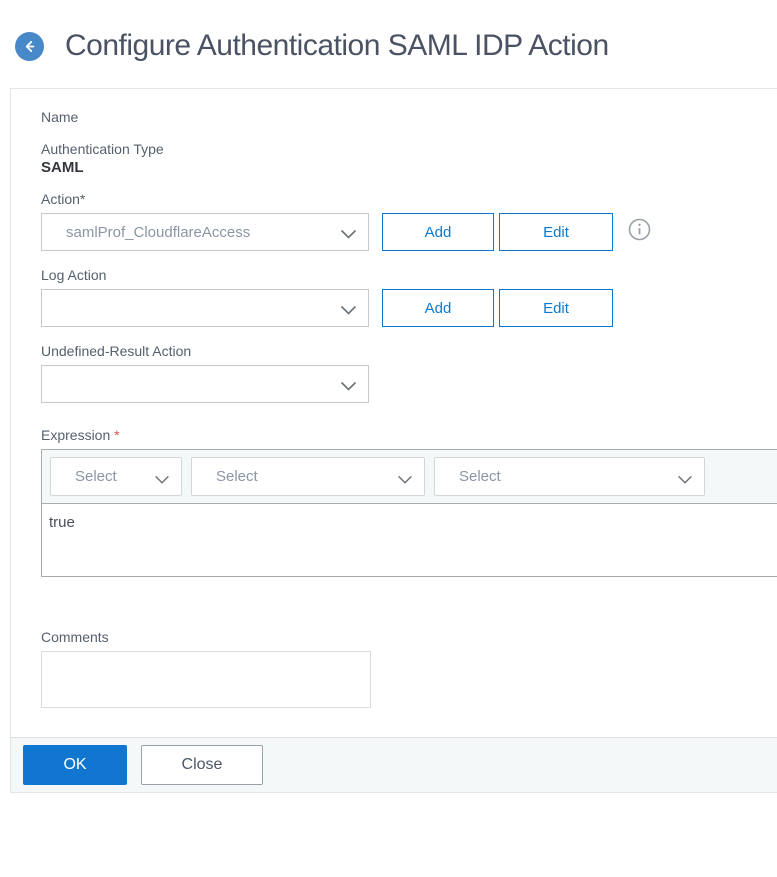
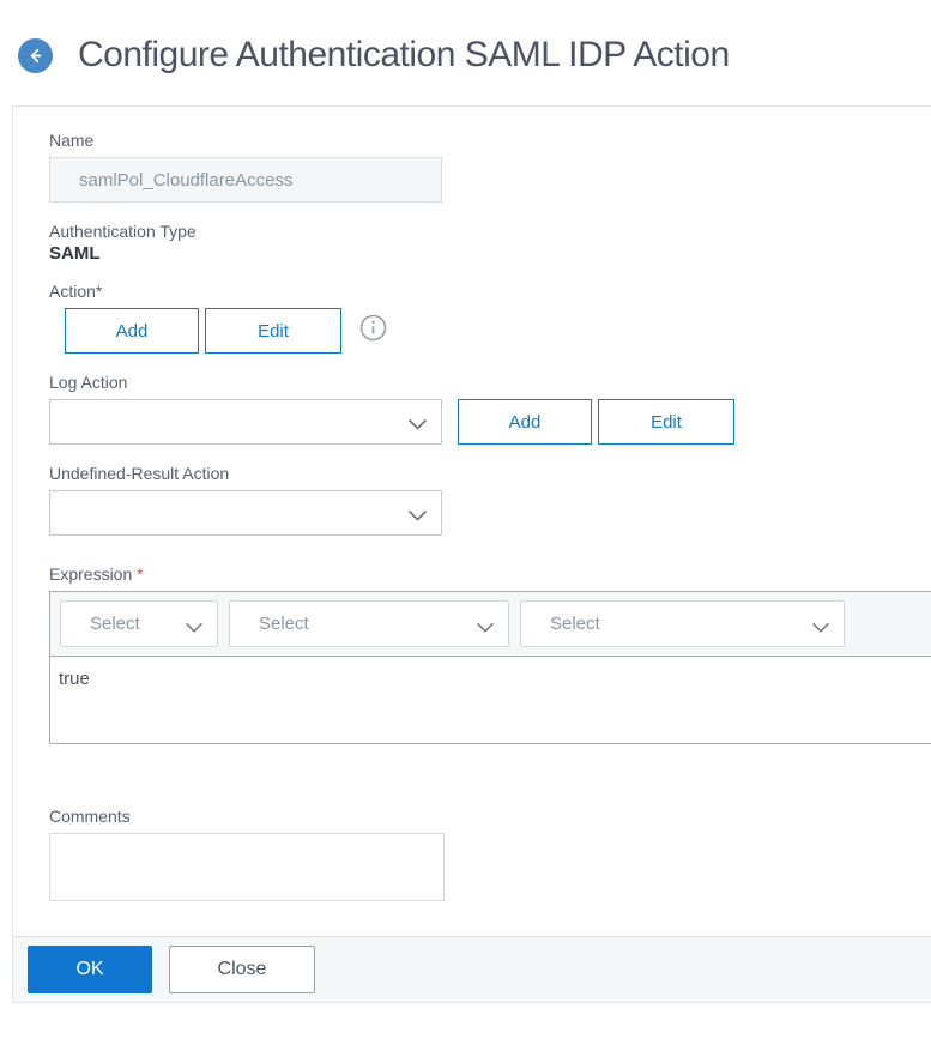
  Configure Authentication SAML IDP Action
  Name
+ samlPol_CloudflareAccess
  Authentication Type
  SAML
  Action*
- samlProf_CloudflareAccess
  Add
  Edit
  Log Action
  Add
  Edit
  Undefined-Result Action
  Expression *
  Select
  Select
  Select
  true
  Comments
  OK
  Close
